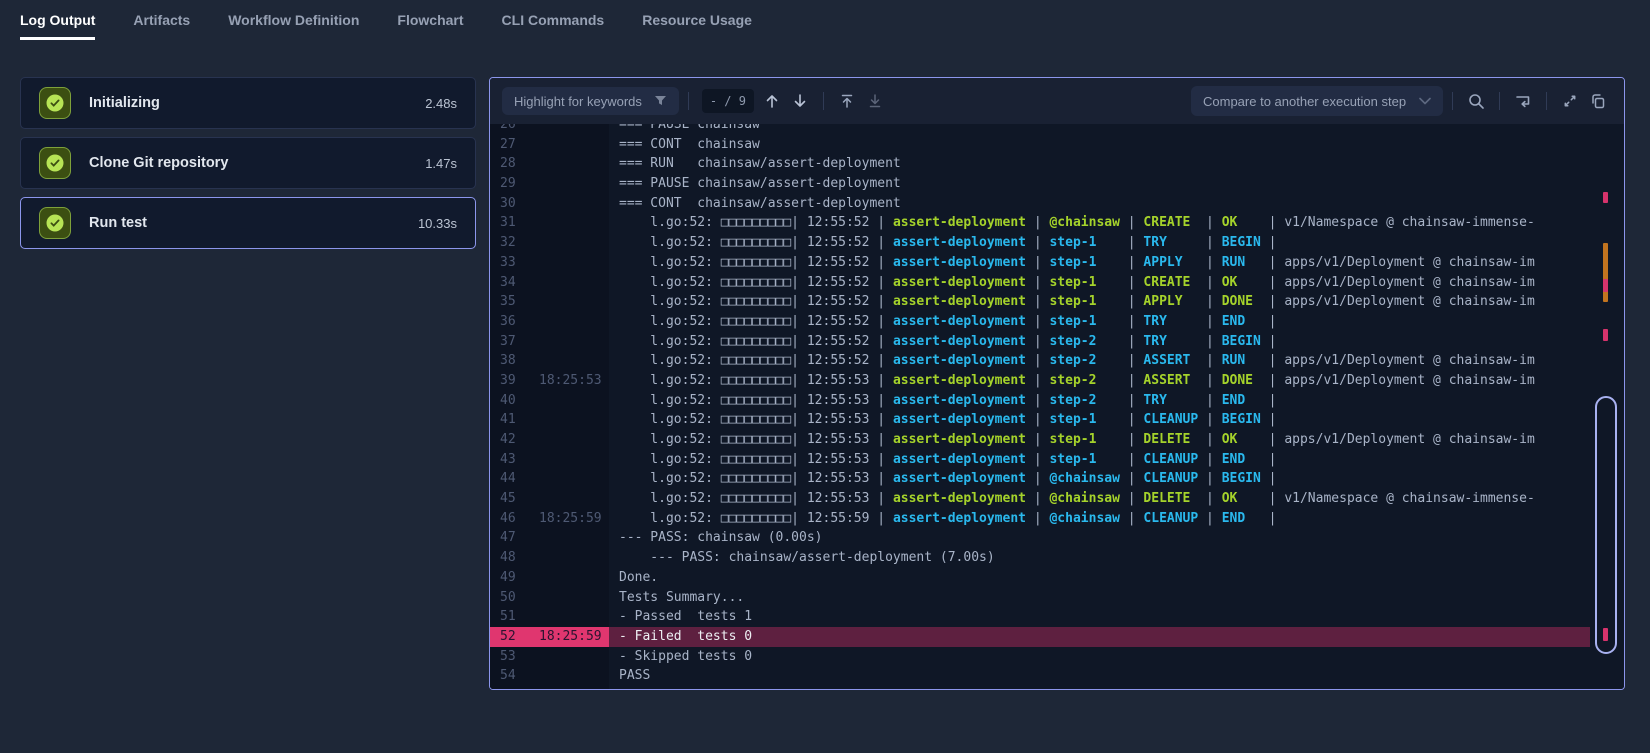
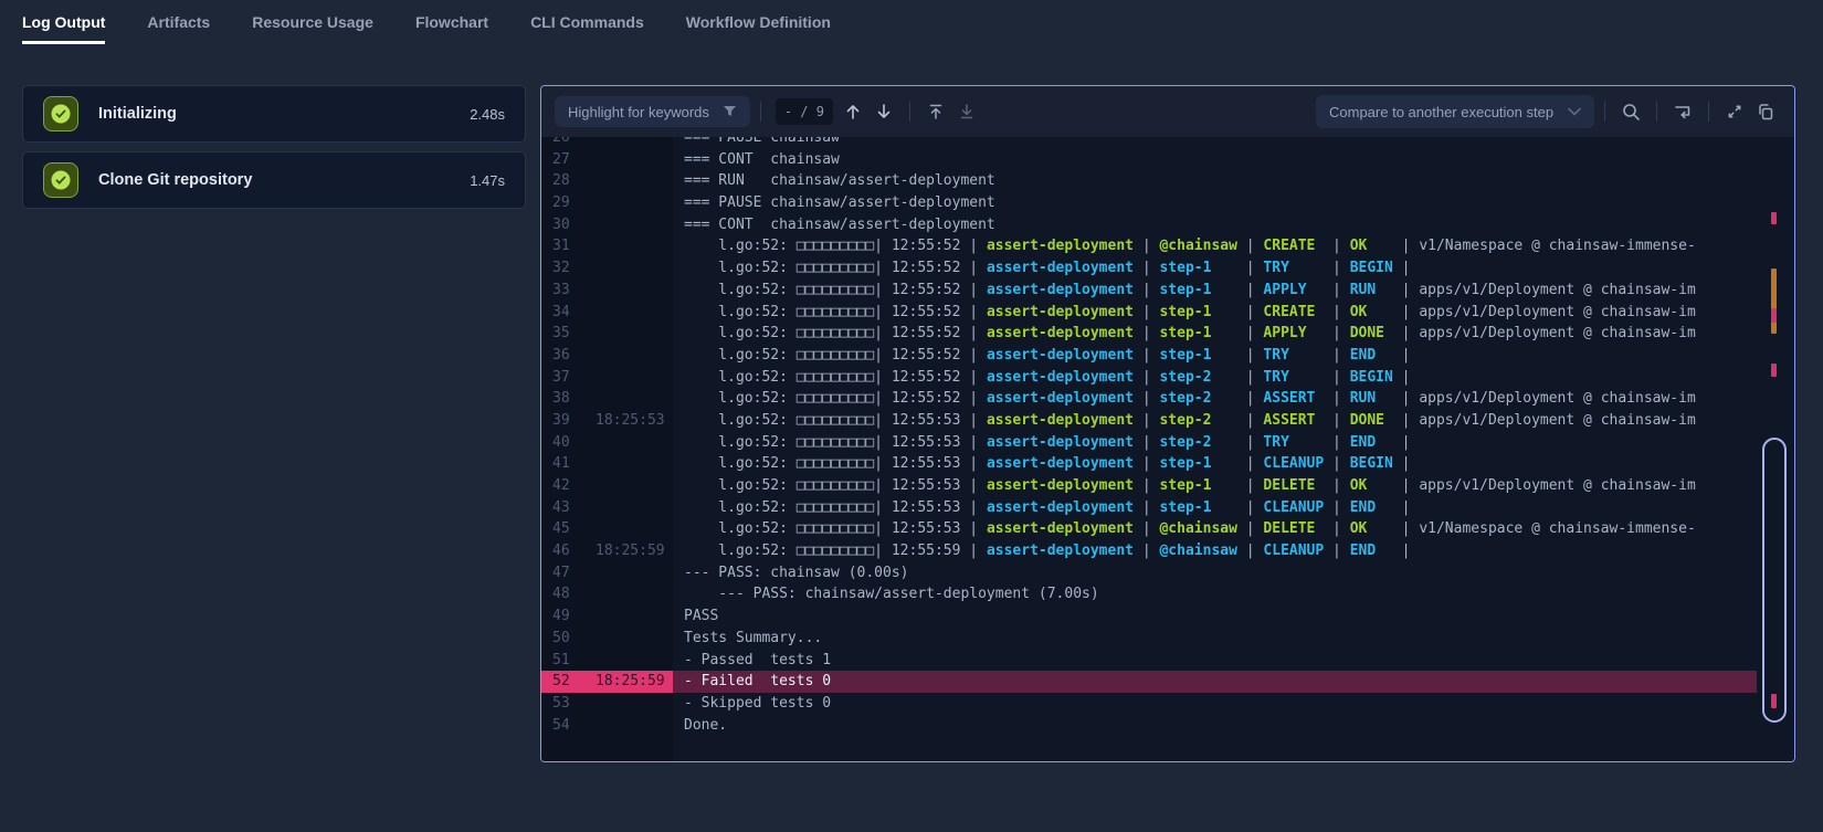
  Log Output
  Artifacts
- Workflow Definition
+ Resource Usage
  Flowchart
  CLI Commands
- Resource Usage
+ Workflow Definition
  Initializing
  2.48s
  Clone Git repository
  1.47s
- Run test
- 10.33s
  Highlight for keywords
  - / 9
  Compare to another execution step
  26
  === PAUSE chainsaw
  27
  === CONT chainsaw
  28
  === RUN chainsaw/assert-deployment
  29
  === PAUSE chainsaw/assert-deployment
  30
  === CONT chainsaw/assert-deployment
  31
  l.go:52: □□□□□□□□□| 12:55:52 | assert-deployment | @chainsaw | CREATE | OK | v1/Namespace @ chainsaw-immense-
  32
  l.go:52: □□□□□□□□□| 12:55:52 | assert-deployment | step-1 | TRY | BEGIN |
  33
  l.go:52: □□□□□□□□□| 12:55:52 | assert-deployment | step-1 | APPLY | RUN | apps/v1/Deployment @ chainsaw-im
  34
  l.go:52: □□□□□□□□□| 12:55:52 | assert-deployment | step-1 | CREATE | OK | apps/v1/Deployment @ chainsaw-im
  35
  l.go:52: □□□□□□□□□| 12:55:52 | assert-deployment | step-1 | APPLY | DONE | apps/v1/Deployment @ chainsaw-im
  36
  l.go:52: □□□□□□□□□| 12:55:52 | assert-deployment | step-1 | TRY | END |
  37
  l.go:52: □□□□□□□□□| 12:55:52 | assert-deployment | step-2 | TRY | BEGIN |
  38
  l.go:52: □□□□□□□□□| 12:55:52 | assert-deployment | step-2 | ASSERT | RUN | apps/v1/Deployment @ chainsaw-im
  39
  18:25:53
  l.go:52: □□□□□□□□□| 12:55:53 | assert-deployment | step-2 | ASSERT | DONE | apps/v1/Deployment @ chainsaw-im
  40
  l.go:52: □□□□□□□□□| 12:55:53 | assert-deployment | step-2 | TRY | END |
  41
  l.go:52: □□□□□□□□□| 12:55:53 | assert-deployment | step-1 | CLEANUP | BEGIN |
  42
  l.go:52: □□□□□□□□□| 12:55:53 | assert-deployment | step-1 | DELETE | OK | apps/v1/Deployment @ chainsaw-im
  43
  l.go:52: □□□□□□□□□| 12:55:53 | assert-deployment | step-1 | CLEANUP | END |
- 44
- l.go:52: □□□□□□□□□| 12:55:53 | assert-deployment | @chainsaw | CLEANUP | BEGIN |
  45
  l.go:52: □□□□□□□□□| 12:55:53 | assert-deployment | @chainsaw | DELETE | OK | v1/Namespace @ chainsaw-immense-
  46
  18:25:59
  l.go:52: □□□□□□□□□| 12:55:59 | assert-deployment | @chainsaw | CLEANUP | END |
  47
  --- PASS: chainsaw (0.00s)
  48
  --- PASS: chainsaw/assert-deployment (7.00s)
  49
- Done.
+ PASS
  50
  Tests Summary...
  51
  - Passed tests 1
  52
  18:25:59
  - Failed tests 0
  53
  - Skipped tests 0
  54
- PASS
+ Done.
